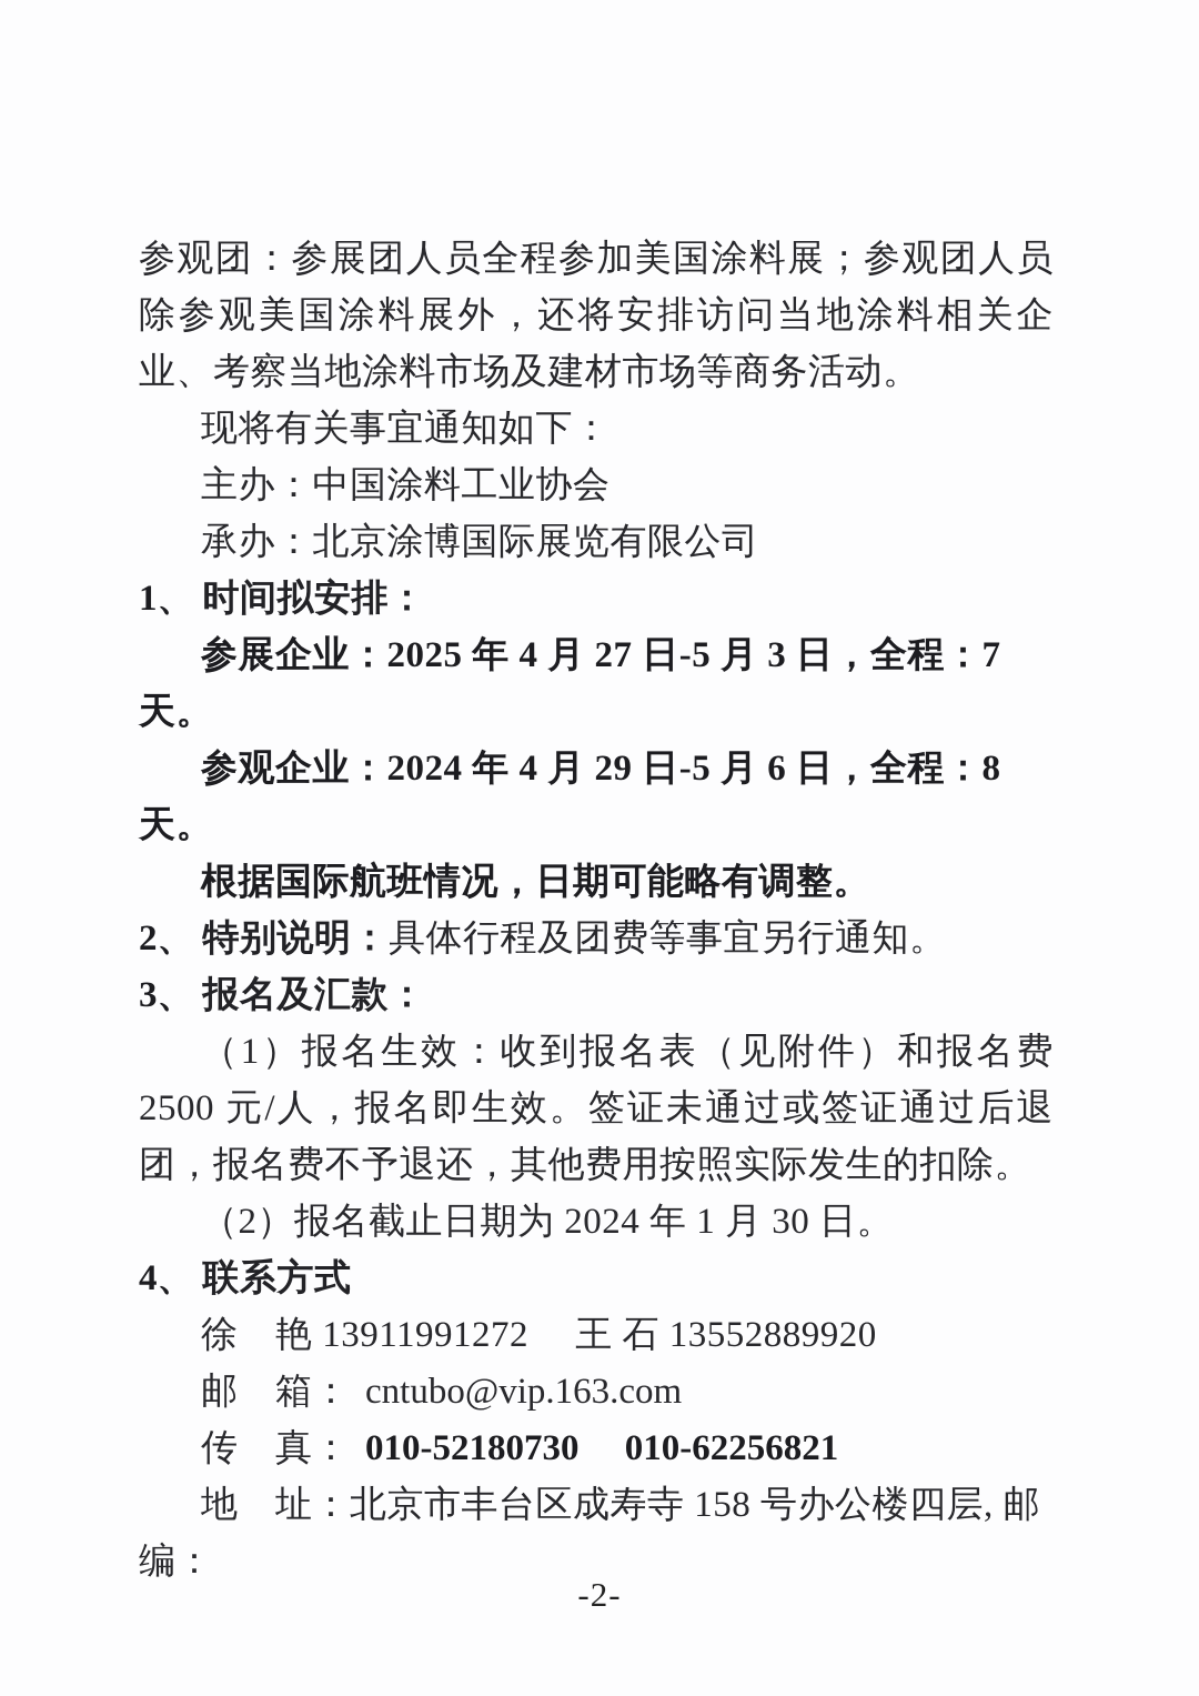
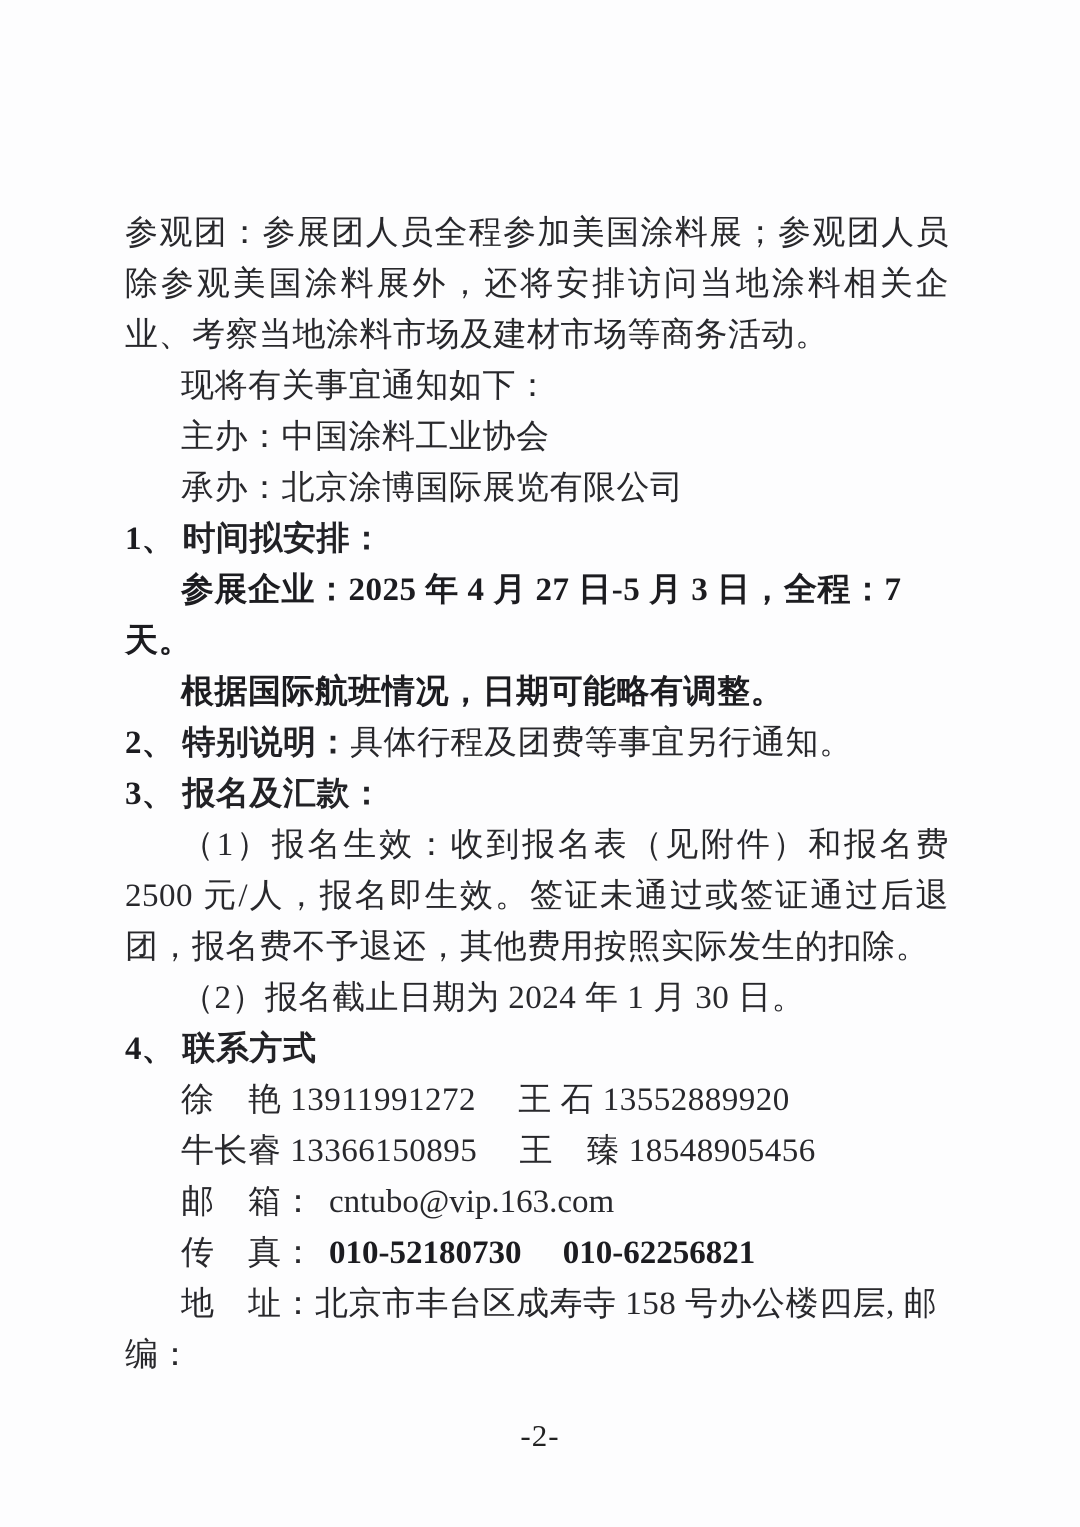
  参观团：参展团人员全程参加美国涂料展；参观团人员除参观美国涂料展外，还将安排访问当地涂料相关企业、考察当地涂料市场及建材市场等商务活动。
  现将有关事宜通知如下：
  主办：中国涂料工业协会
  承办：北京涂博国际展览有限公司
  1、 时间拟安排：
  参展企业：2025 年 4 月 27 日-5 月 3 日，全程：7 天。
- 参观企业：2024 年 4 月 29 日-5 月 6 日，全程：8 天。
  根据国际航班情况，日期可能略有调整。
  2、 特别说明：具体行程及团费等事宜另行通知。
  3、 报名及汇款：
  （1）报名生效：收到报名表（见附件）和报名费 2500 元/人，报名即生效。签证未通过或签证通过后退团，报名费不予退还，其他费用按照实际发生的扣除。
  （2）报名截止日期为 2024 年 1 月 30 日。
  4、 联系方式
  徐 艳 13911991272 王 石 13552889920
+ 牛长睿 13366150895 王 臻 18548905456
  邮 箱： cntubo@vip.163.com
  传 真： 010-52180730 010-62256821
  地 址：北京市丰台区成寿寺 158 号办公楼四层, 邮编：
  -2-
